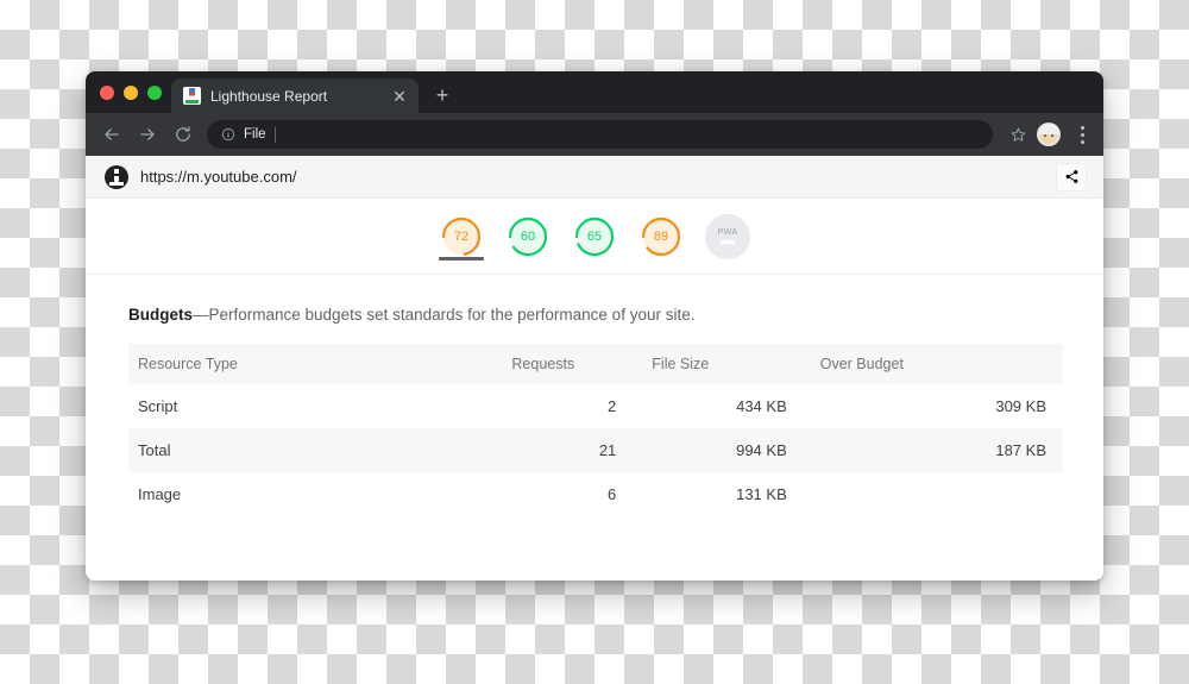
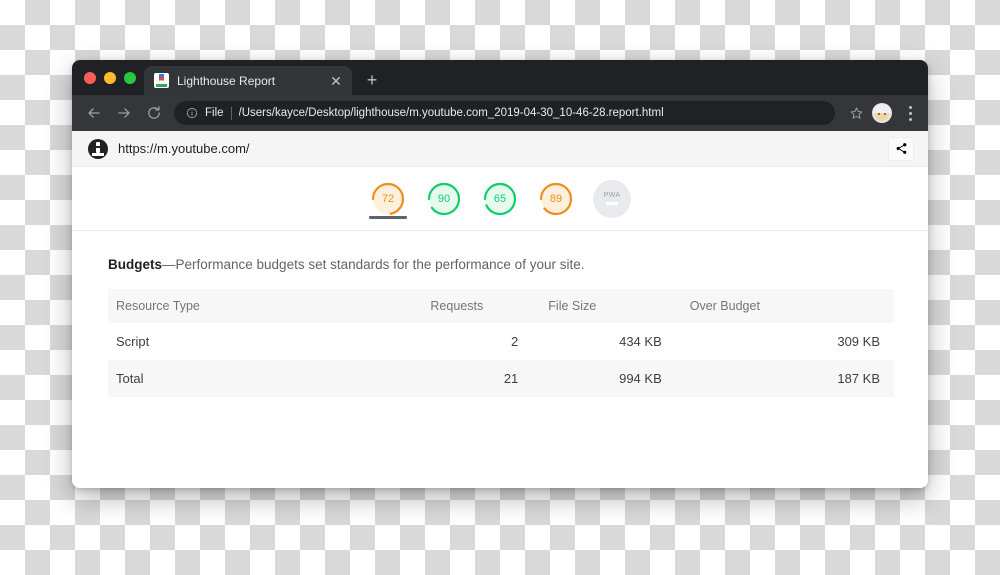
  Lighthouse Report
  ✕
  +
  File
+ /Users/kayce/Desktop/lighthouse/m.youtube.com_2019-04-30_10-46-28.report.html
  https://m.youtube.com/
  72
- 60
+ 90
  65
  89
  Budgets—Performance budgets set standards for the performance of your site.
  Resource Type	Requests	File Size	Over Budget
  Script	2	434 KB	309 KB
  Total	21	994 KB	187 KB
- Image	6	131 KB
